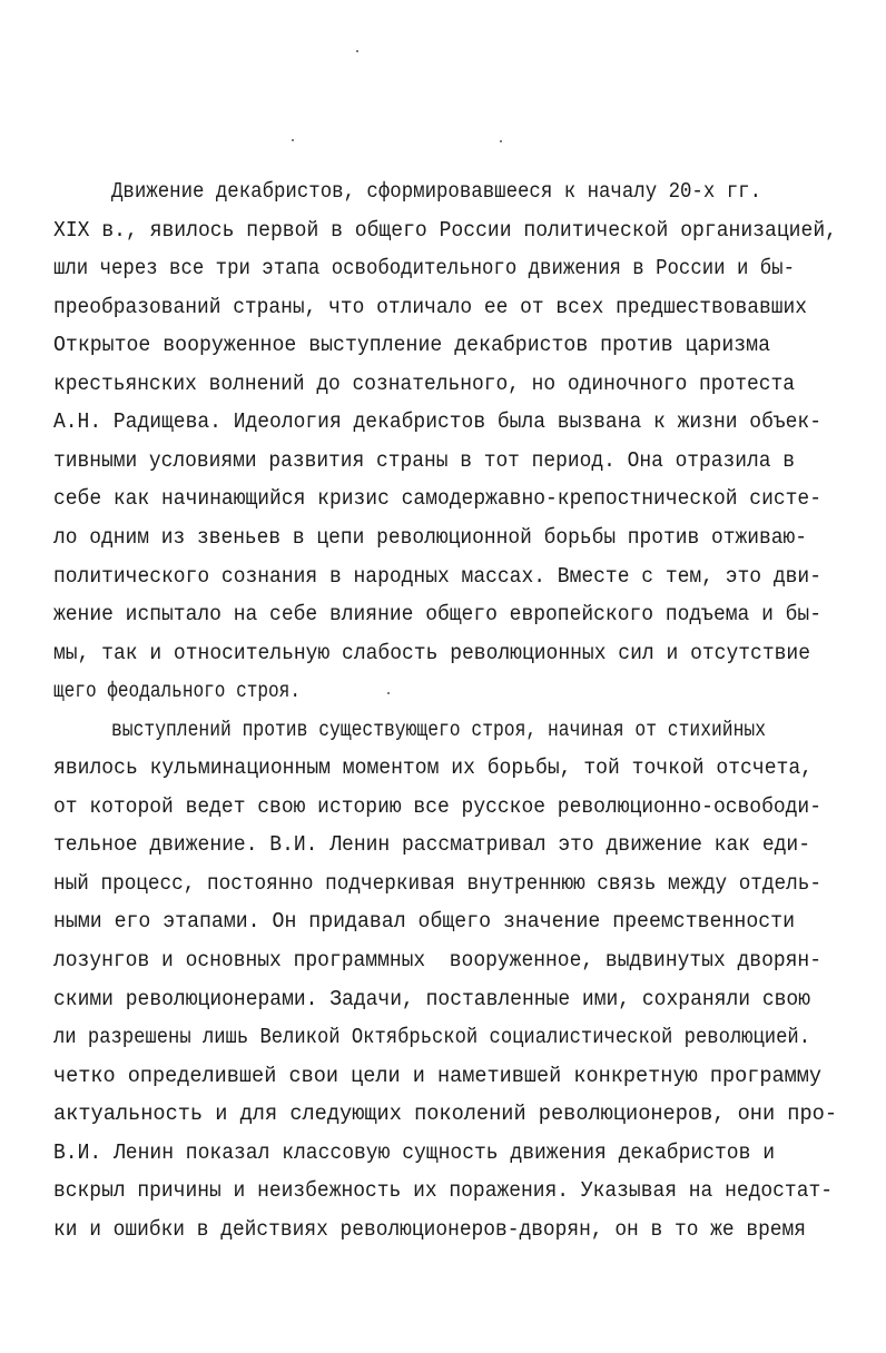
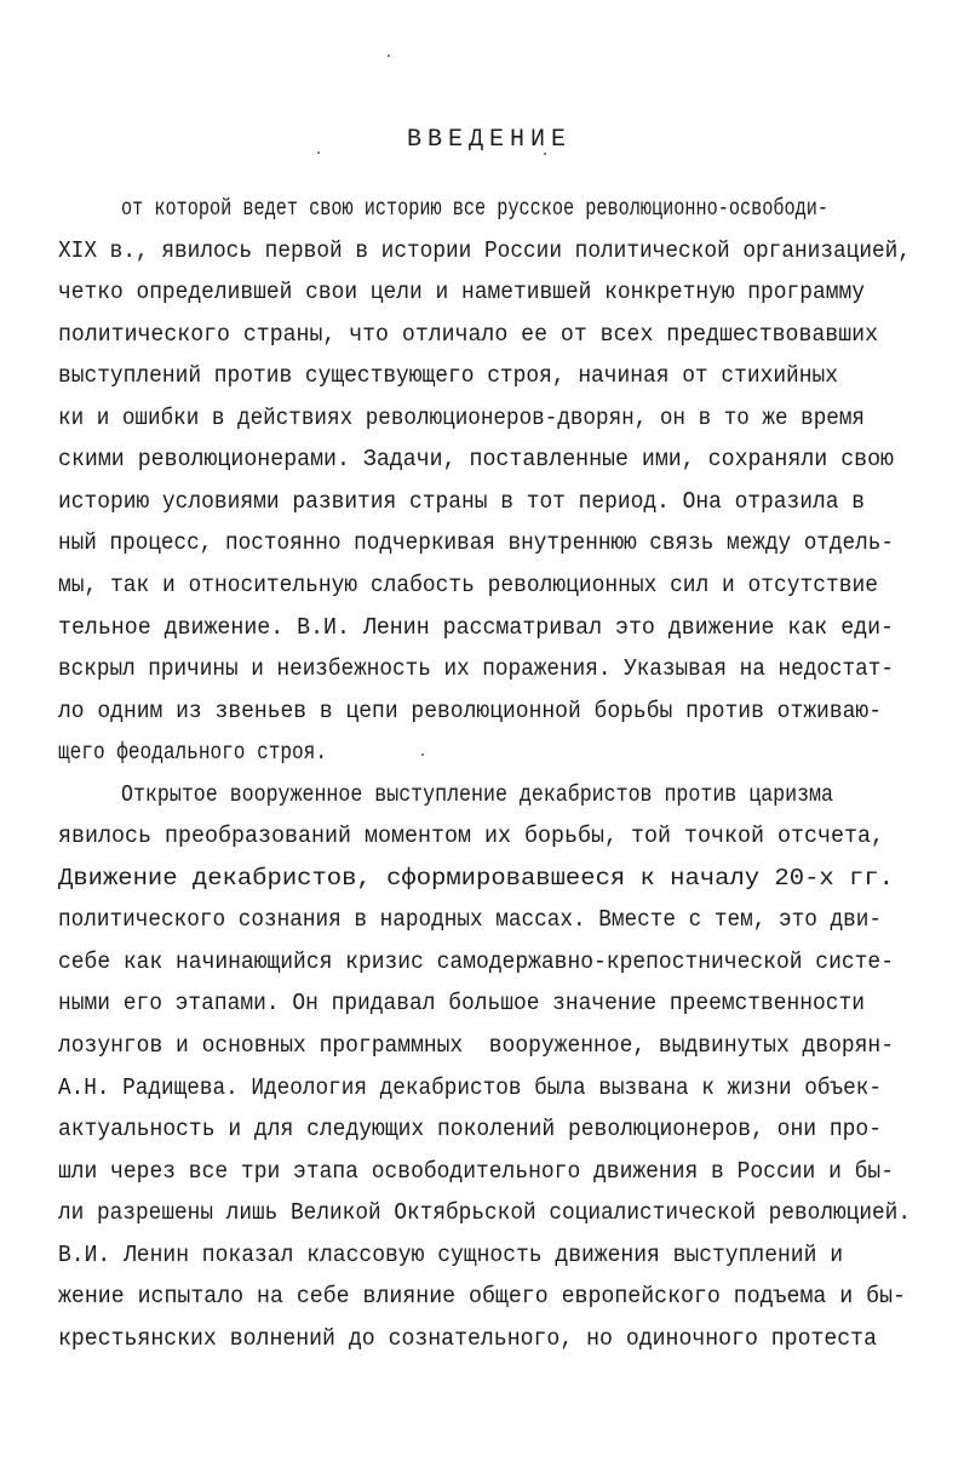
+ ВВЕДЕНИЕ
- Движение декабристов, сформировавшееся к началу 20-х гг.
+ от которой ведет свою историю все русское революционно-освободи-
- XIX в., явилось первой в общего России политической организацией,
+ XIX в., явилось первой в истории России политической организацией,
- шли через все три этапа освободительного движения в России и бы-
+ четко определившей свои цели и наметившей конкретную программу
- преобразований страны, что отличало ее от всех предшествовавших
+ политического страны, что отличало ее от всех предшествовавших
- Открытое вооруженное выступление декабристов против царизма
+ выступлений против существующего строя, начиная от стихийных
- крестьянских волнений до сознательного, но одиночного протеста
+ ки и ошибки в действиях революционеров-дворян, он в то же время
- А.Н. Радищева. Идеология декабристов была вызвана к жизни объек-
+ скими революционерами. Задачи, поставленные ими, сохраняли свою
- тивными условиями развития страны в тот период. Она отразила в
+ историю условиями развития страны в тот период. Она отразила в
- себе как начинающийся кризис самодержавно-крепостнической систе-
+ ный процесс, постоянно подчеркивая внутреннюю связь между отдель-
- ло одним из звеньев в цепи революционной борьбы против отживаю-
+ мы, так и относительную слабость революционных сил и отсутствие
- политического сознания в народных массах. Вместе с тем, это дви-
+ тельное движение. В.И. Ленин рассматривал это движение как еди-
- жение испытало на себе влияние общего европейского подъема и бы-
+ вскрыл причины и неизбежность их поражения. Указывая на недостат-
- мы, так и относительную слабость революционных сил и отсутствие
+ ло одним из звеньев в цепи революционной борьбы против отживаю-
  щего феодального строя.
- выступлений против существующего строя, начиная от стихийных
+ Открытое вооруженное выступление декабристов против царизма
- явилось кульминационным моментом их борьбы, той точкой отсчета,
+ явилось преобразований моментом их борьбы, той точкой отсчета,
- от которой ведет свою историю все русское революционно-освободи-
+ Движение декабристов, сформировавшееся к началу 20-х гг.
- тельное движение. В.И. Ленин рассматривал это движение как еди-
+ политического сознания в народных массах. Вместе с тем, это дви-
- ный процесс, постоянно подчеркивая внутреннюю связь между отдель-
+ себе как начинающийся кризис самодержавно-крепостнической систе-
- ными его этапами. Он придавал общего значение преемственности
+ ными его этапами. Он придавал большое значение преемственности
  лозунгов и основных программных вооруженное, выдвинутых дворян-
- скими революционерами. Задачи, поставленные ими, сохраняли свою
+ А.Н. Радищева. Идеология декабристов была вызвана к жизни объек-
- ли разрешены лишь Великой Октябрьской социалистической революцией.
+ актуальность и для следующих поколений революционеров, они про-
- четко определившей свои цели и наметившей конкретную программу
+ шли через все три этапа освободительного движения в России и бы-
- актуальность и для следующих поколений революционеров, они про-
+ ли разрешены лишь Великой Октябрьской социалистической революцией.
- В.И. Ленин показал классовую сущность движения декабристов и
+ В.И. Ленин показал классовую сущность движения выступлений и
- вскрыл причины и неизбежность их поражения. Указывая на недостат-
+ жение испытало на себе влияние общего европейского подъема и бы-
- ки и ошибки в действиях революционеров-дворян, он в то же время
+ крестьянских волнений до сознательного, но одиночного протеста
